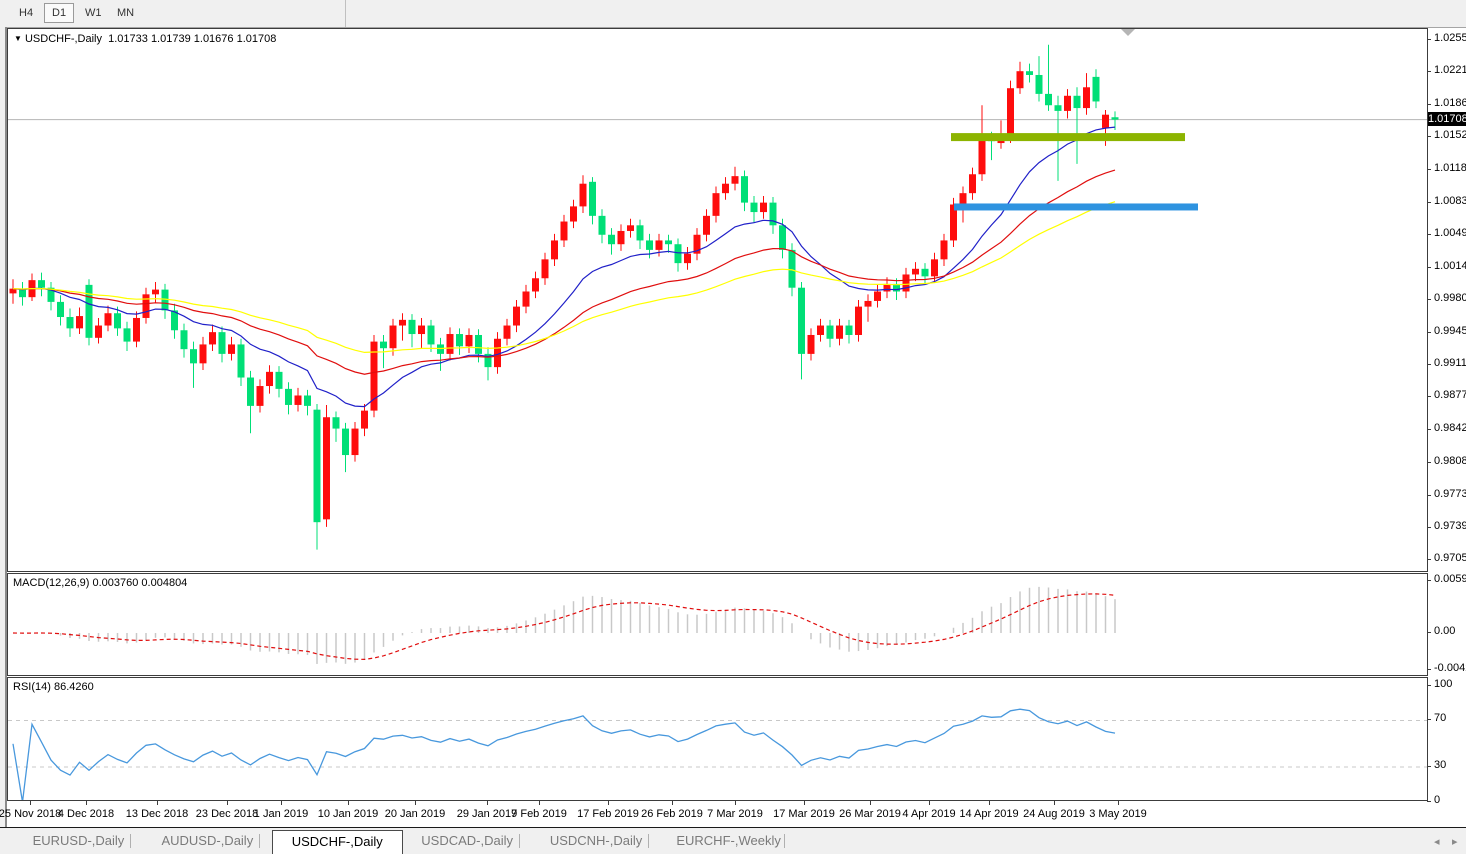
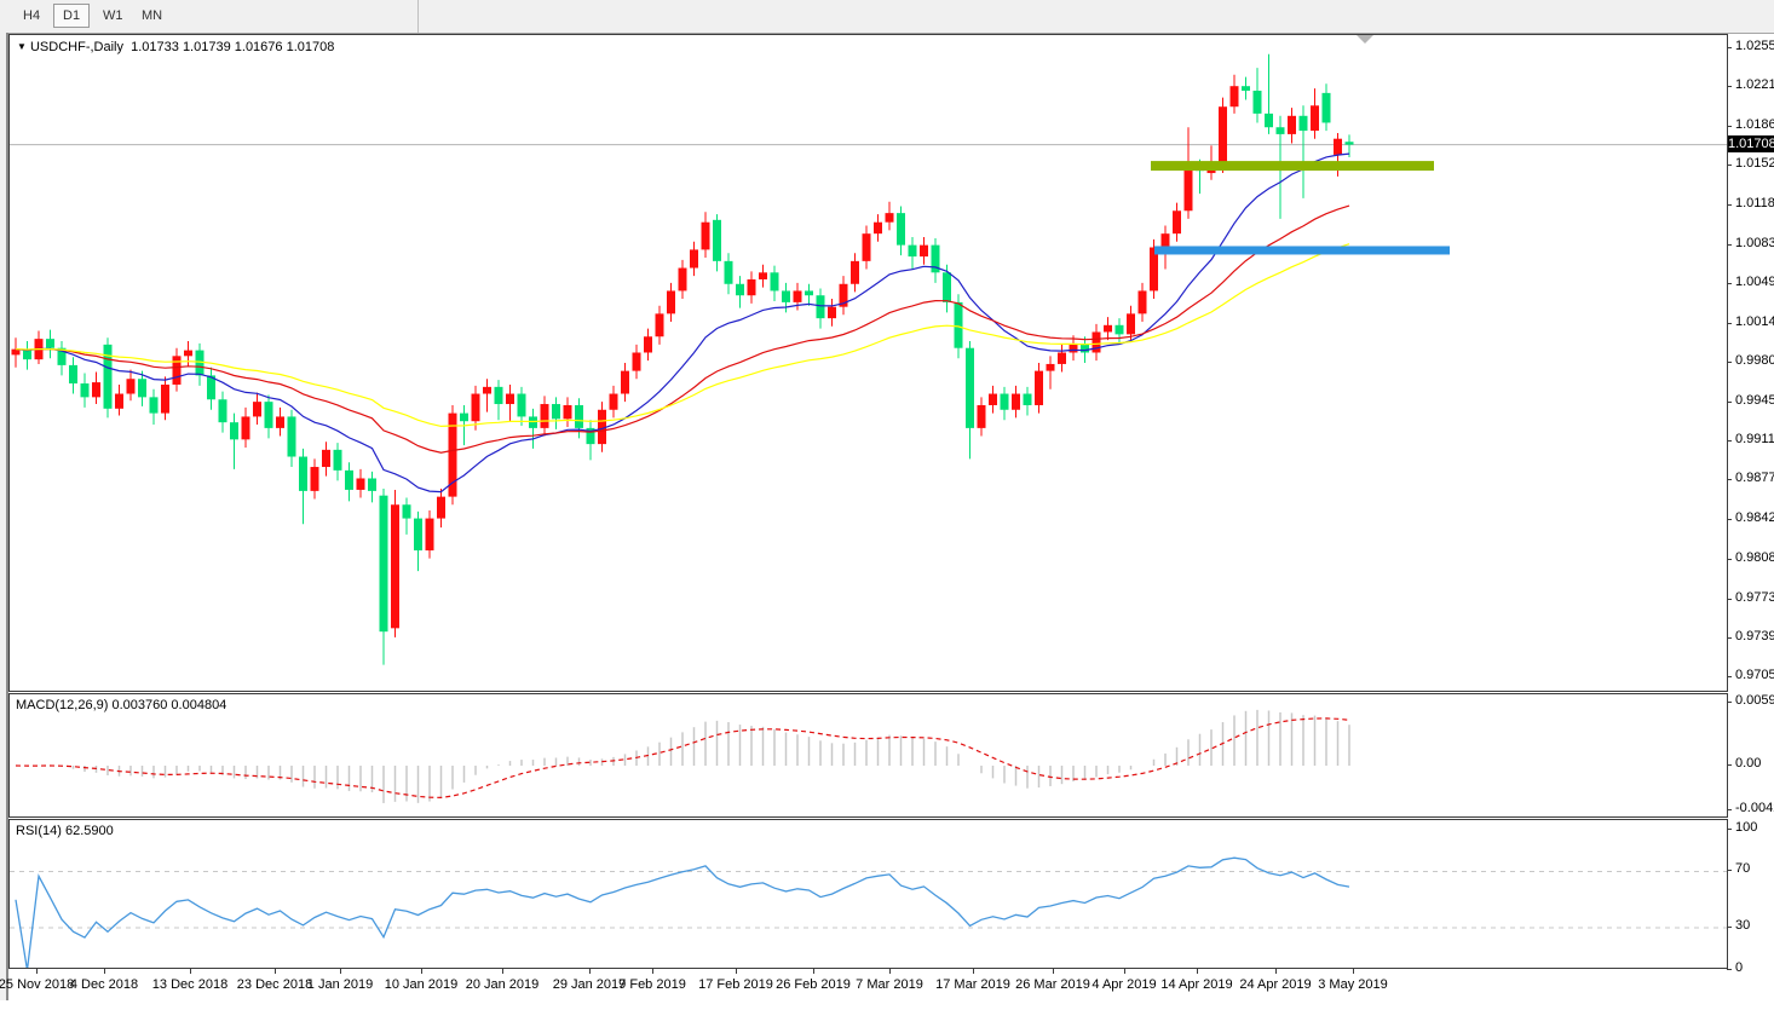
  H4
  D1
  W1
  MN
  ▼ USDCHF-,Daily 1.01733 1.01739 1.01676 1.01708
  MACD(12,26,9) 0.003760 0.004804
- RSI(14) 86.4260
+ RSI(14) 62.5900
  1.01708
  25 Nov 2018
  4 Dec 2018
  13 Dec 2018
  23 Dec 2018
  1 Jan 2019
  10 Jan 2019
  20 Jan 2019
  29 Jan 2019
  7 Feb 2019
  17 Feb 2019
  26 Feb 2019
  7 Mar 2019
  17 Mar 2019
  26 Mar 2019
  4 Apr 2019
  14 Apr 2019
- 24 Aug 2019
+ 24 Apr 2019
  3 May 2019
- EURUSD-,Daily
- AUDUSD-,Daily
- USDCHF-,Daily
- USDCAD-,Daily
- USDCNH-,Daily
- EURCHF-,Weekly
- ◂
- ▸
  1.0255
  1.0221
  1.0186
  1.0152
  1.0118
  1.0083
  1.0049
  1.0014
  0.9980
  0.9945
  0.9911
  0.9877
  0.9842
  0.9808
  0.9773
  0.9739
  0.9705
  0.0059
  0.00
  100
  70
  30
  0
